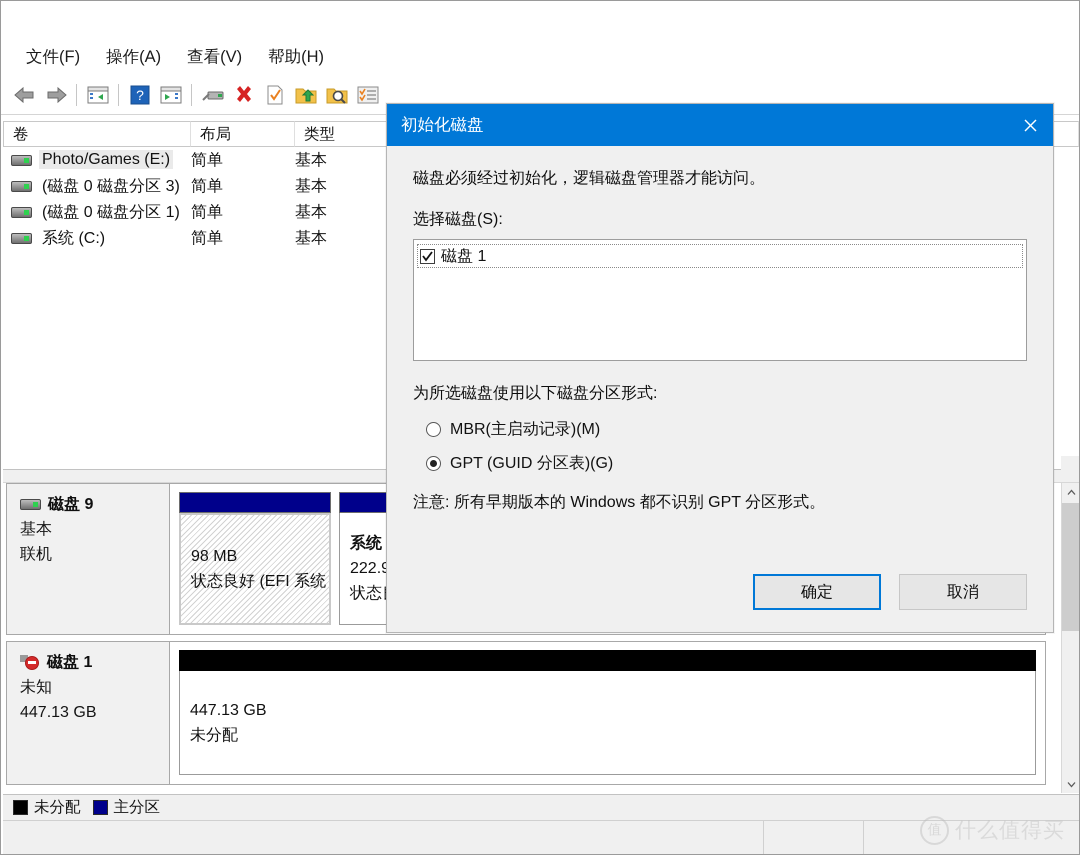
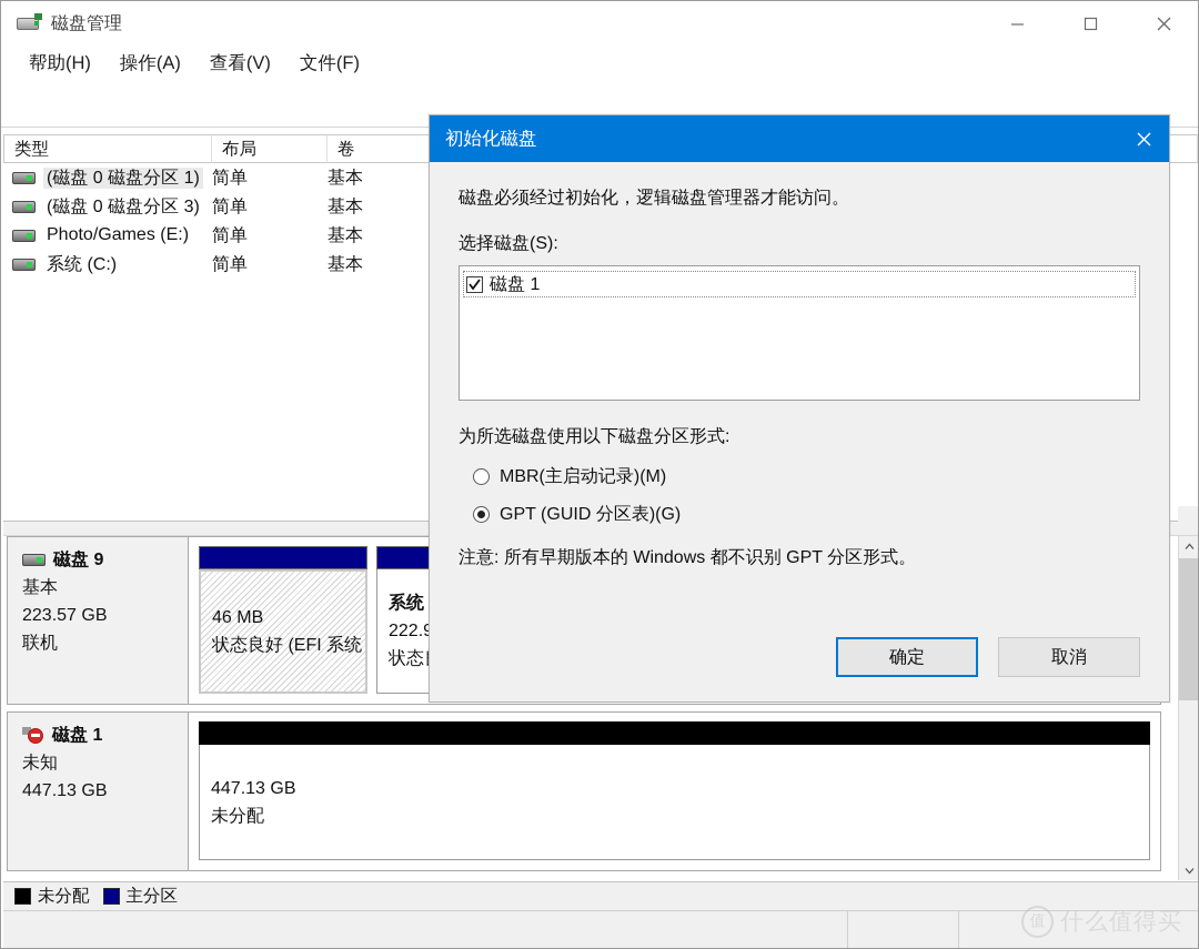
+ 磁盘管理
- 文件(F)
+ 帮助(H)
  操作(A)
  查看(V)
- 帮助(H)
+ 文件(F)
- ?
- 卷
+ 类型
  布局
- 类型
+ 卷
- Photo/Games (E:)
+ (磁盘 0 磁盘分区 1)
  简单
  基本
  (磁盘 0 磁盘分区 3)
  简单
  基本
- (磁盘 0 磁盘分区 1)
+ Photo/Games (E:)
  简单
  基本
  系统 (C:)
  简单
  基本
  磁盘 9
  基本
+ 223.57 GB
  联机
- 98 MB
+ 46 MB
  状态良好 (EFI 系统
  磁盘 1
  未知
  447.13 GB
  447.13 GB
  未分配
  未分配
  主分区
  什么值得买
  初始化磁盘
  磁盘必须经过初始化，逻辑磁盘管理器才能访问。
  选择磁盘(S):
  磁盘 1
  为所选磁盘使用以下磁盘分区形式:
  MBR(主启动记录)(M)
  GPT (GUID 分区表)(G)
  注意: 所有早期版本的 Windows 都不识别 GPT 分区形式。
  确定
  取消
